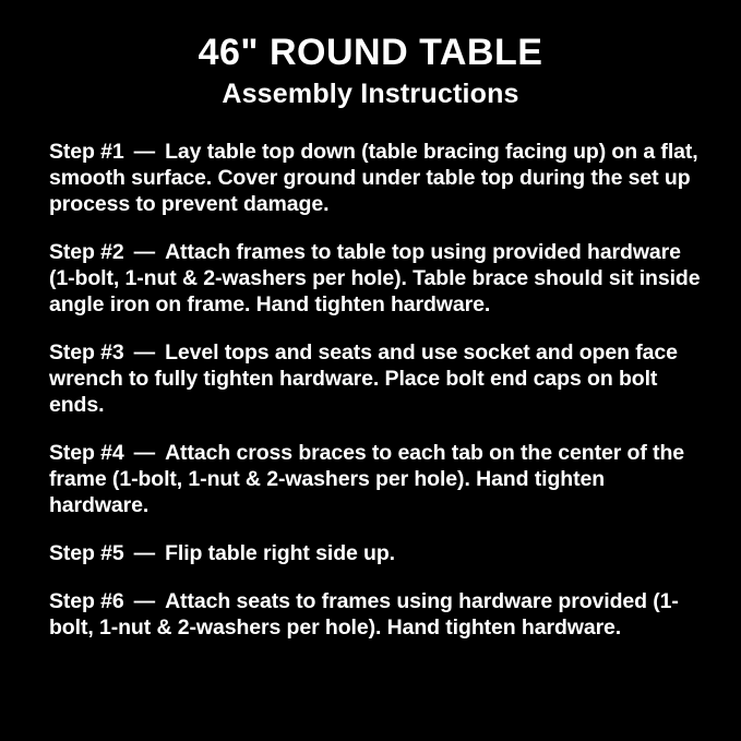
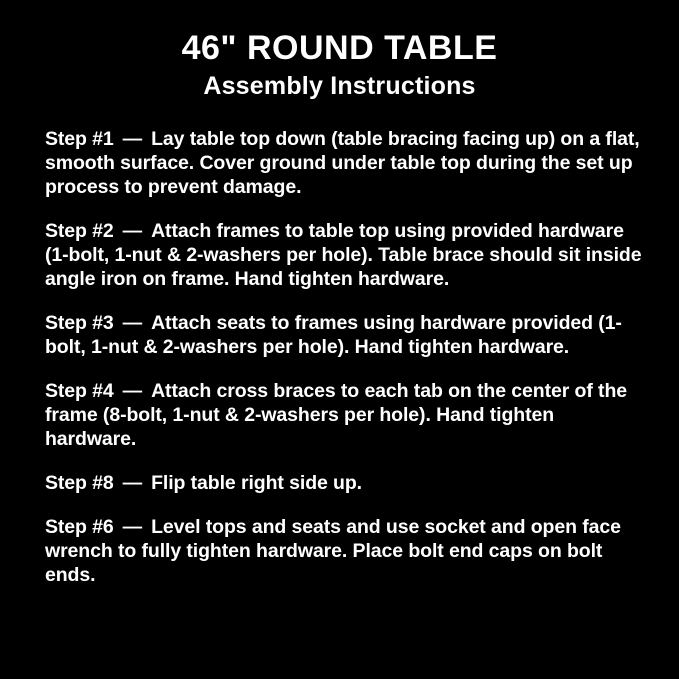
  46" ROUND TABLE
  Assembly Instructions
  Step #1 — Lay table top down (table bracing facing up) on a flat, smooth surface. Cover ground under table top during the set up process to prevent damage.
  Step #2 — Attach frames to table top using provided hardware (1-bolt, 1-nut & 2-washers per hole). Table brace should sit inside angle iron on frame. Hand tighten hardware.
- Step #3 — Level tops and seats and use socket and open face wrench to fully tighten hardware. Place bolt end caps on bolt ends.
+ Step #3 — Attach seats to frames using hardware provided (1-bolt, 1-nut & 2-washers per hole). Hand tighten hardware.
- Step #4 — Attach cross braces to each tab on the center of the frame (1-bolt, 1-nut & 2-washers per hole). Hand tighten hardware.
+ Step #4 — Attach cross braces to each tab on the center of the frame (8-bolt, 1-nut & 2-washers per hole). Hand tighten hardware.
- Step #5 — Flip table right side up.
+ Step #8 — Flip table right side up.
- Step #6 — Attach seats to frames using hardware provided (1-bolt, 1-nut & 2-washers per hole). Hand tighten hardware.
+ Step #6 — Level tops and seats and use socket and open face wrench to fully tighten hardware. Place bolt end caps on bolt ends.
